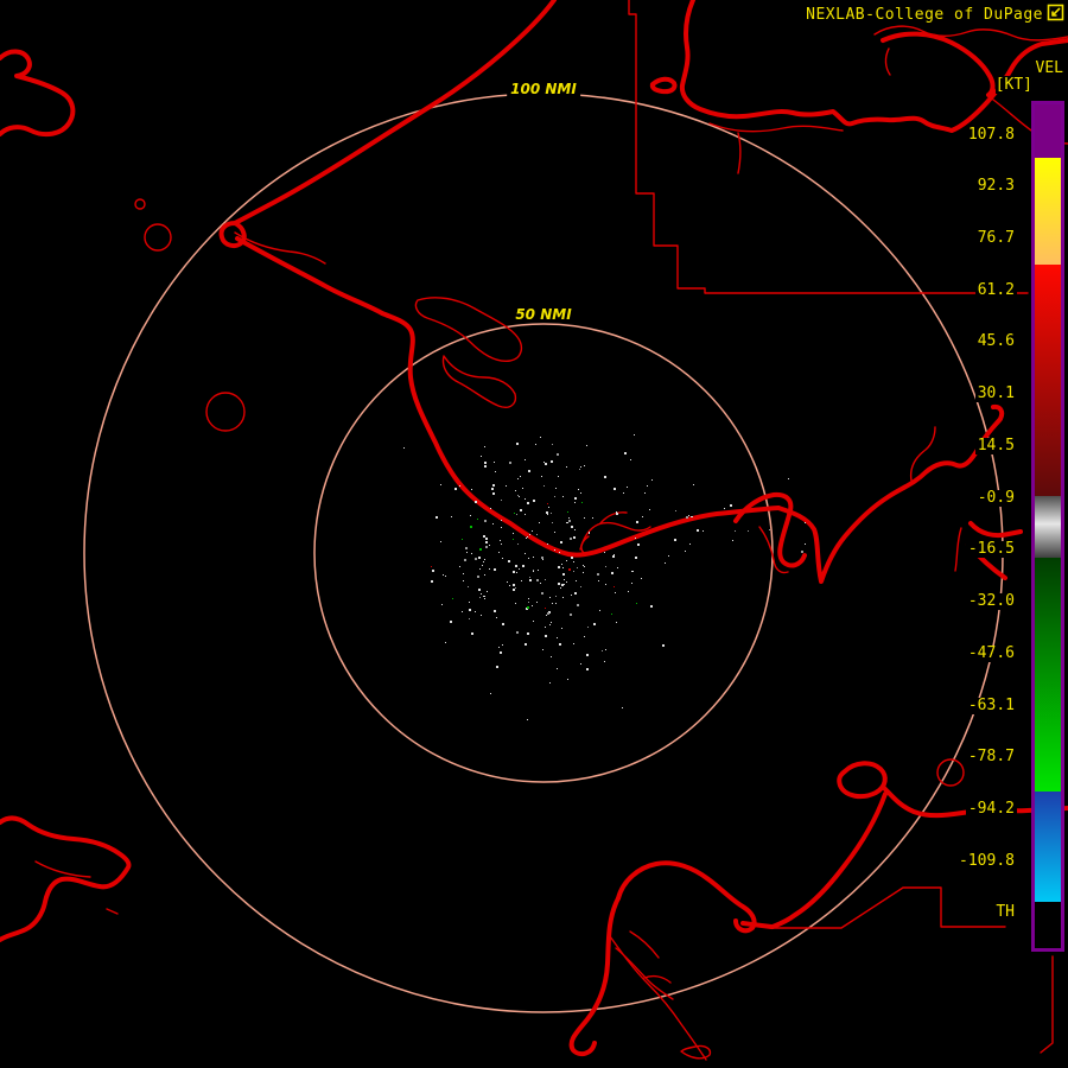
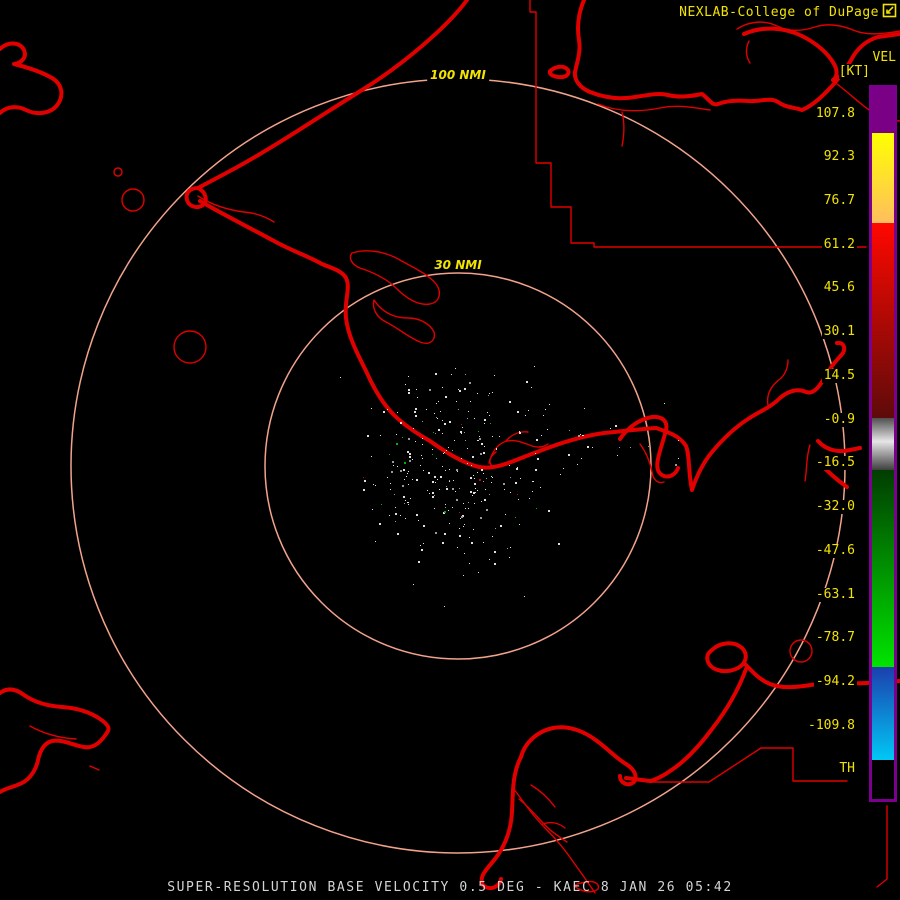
  100 NMI
- 50 NMI
+ 30 NMI
  NEXLAB-College of DuPage
  VEL
  [KT]
  107.8
  92.3
  76.7
  61.2
  45.6
  30.1
  14.5
  -0.9
  -16.5
  -32.0
  -47.6
  -63.1
  -78.7
  -94.2
  -109.8
  TH
+ SUPER-RESOLUTION BASE VELOCITY 0.5 DEG - KAEC 8 JAN 26 05:42
